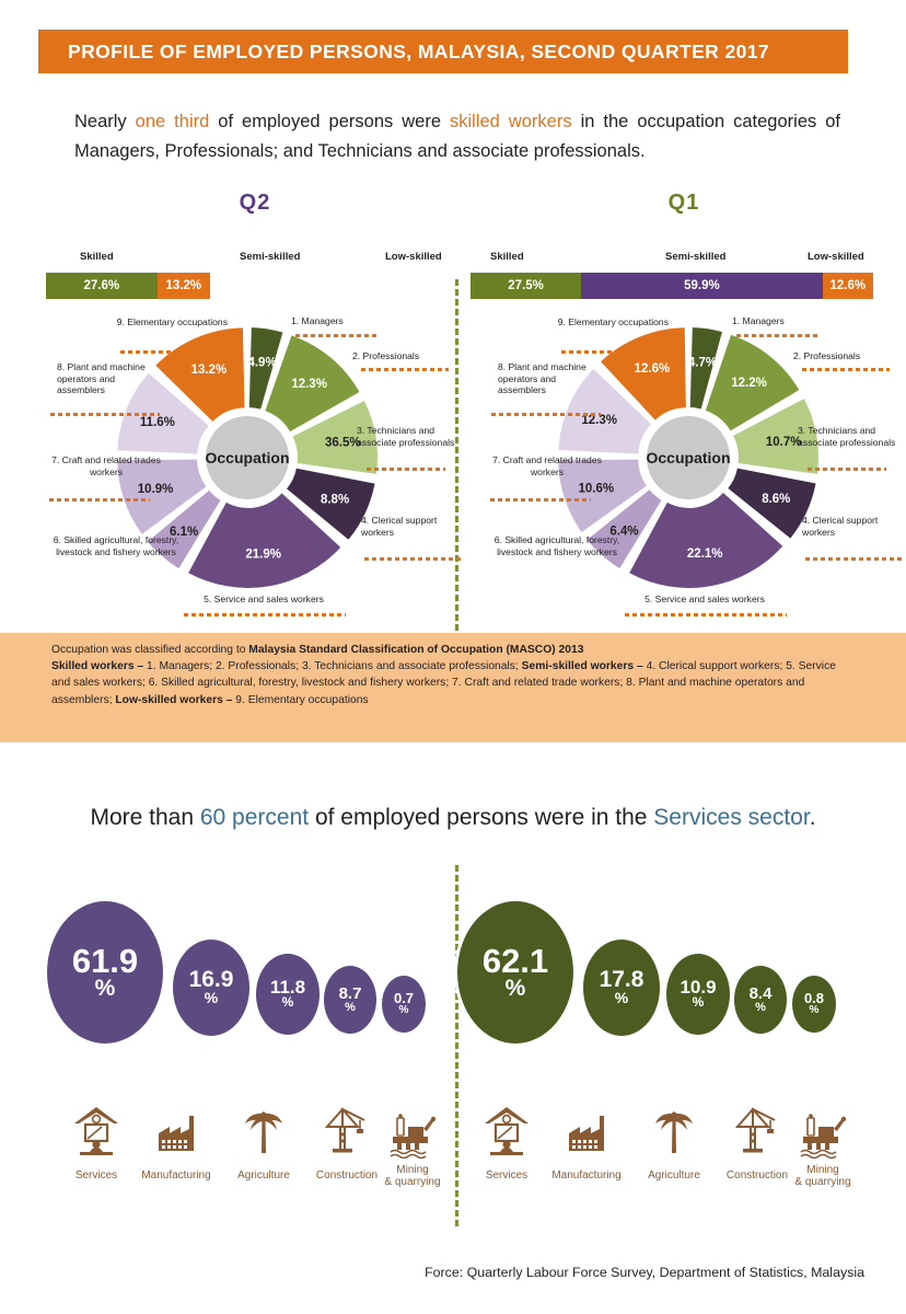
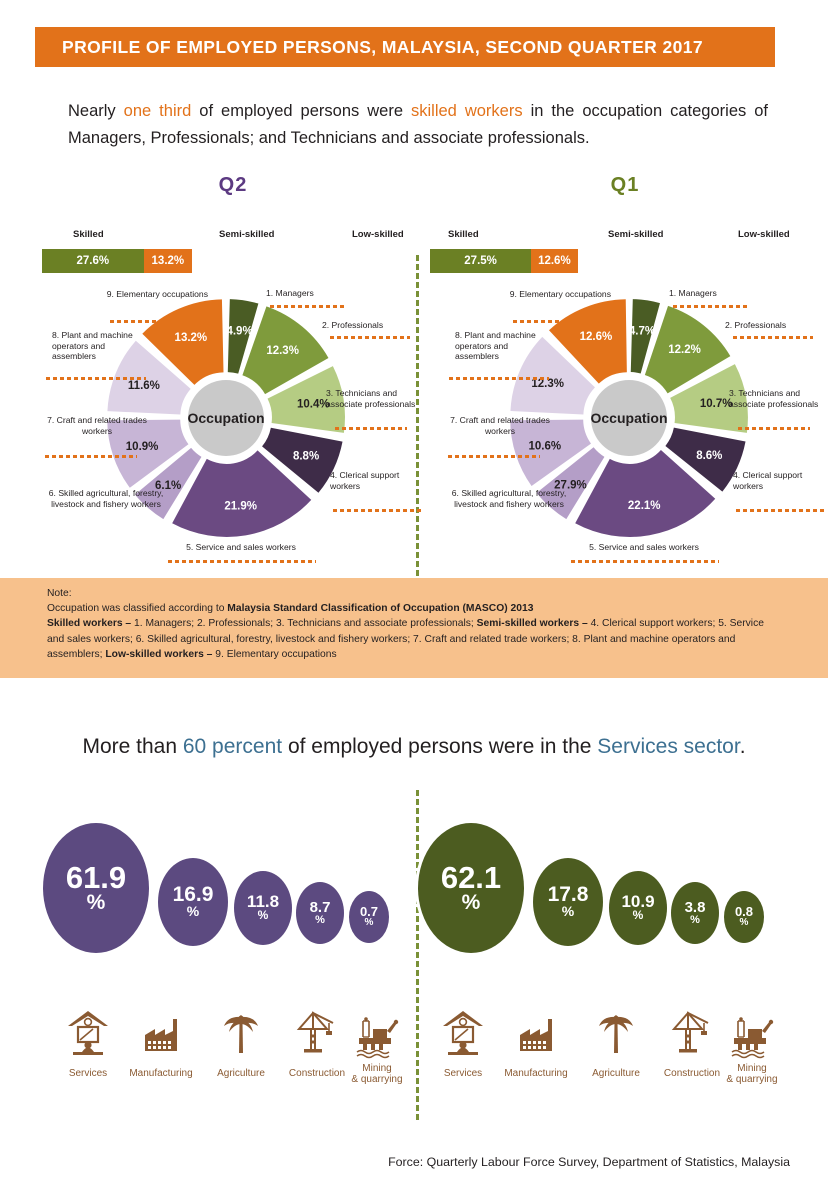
  PROFILE OF EMPLOYED PERSONS, MALAYSIA, SECOND QUARTER 2017
  Nearly one third of employed persons were skilled workers in the occupation categories of Managers, Professionals; and Technicians and associate professionals.
  Q2
  Q1
  Skilled
  Semi-skilled
  Low-skilled
  27.6%
  13.2%
  Skilled
  Semi-skilled
  Low-skilled
  27.5%
- 59.9%
  12.6%
  4.9%
  12.3%
- 36.5%
+ 10.4%
  8.8%
  21.9%
  6.1%
  10.9%
  11.6%
  13.2%
  Occupation
  4.7%
  12.2%
  10.7%
  8.6%
  22.1%
- 6.4%
+ 27.9%
  10.6%
  12.3%
  12.6%
  Occupation
  1. Managers
  2. Professionals
  3. Technicians and associate professionals
  4. Clerical support workers
  5. Service and sales workers
  6. Skilled agricultural, forestry, livestock and fishery workers
  7. Craft and related trades workers
  8. Plant and machine operators and assemblers
  9. Elementary occupations
  1. Managers
  2. Professionals
  3. Technicians and associate professionals
  4. Clerical support workers
  5. Service and sales workers
  6. Skilled agricultural, forestry, livestock and fishery workers
  7. Craft and related trades workers
  8. Plant and machine operators and assemblers
  9. Elementary occupations
+ Note:
  Occupation was classified according to Malaysia Standard Classification of Occupation (MASCO) 2013
  Skilled workers – 1. Managers; 2. Professionals; 3. Technicians and associate professionals; Semi-skilled workers – 4. Clerical support workers; 5. Service and sales workers; 6. Skilled agricultural, forestry, livestock and fishery workers; 7. Craft and related trade workers; 8. Plant and machine operators and assemblers; Low-skilled workers – 9. Elementary occupations
  More than 60 percent of employed persons were in the Services sector.
  61.9
  %
  16.9
  %
  11.8
  %
  8.7
  %
  0.7
  %
  Services
  Manufacturing
  Agriculture
  Construction
  Mining
  & quarrying
  62.1
  %
  17.8
  %
  10.9
  %
- 8.4
+ 3.8
  %
  0.8
  %
  Services
  Manufacturing
  Agriculture
  Construction
  Mining
  & quarrying
  Force: Quarterly Labour Force Survey, Department of Statistics, Malaysia
